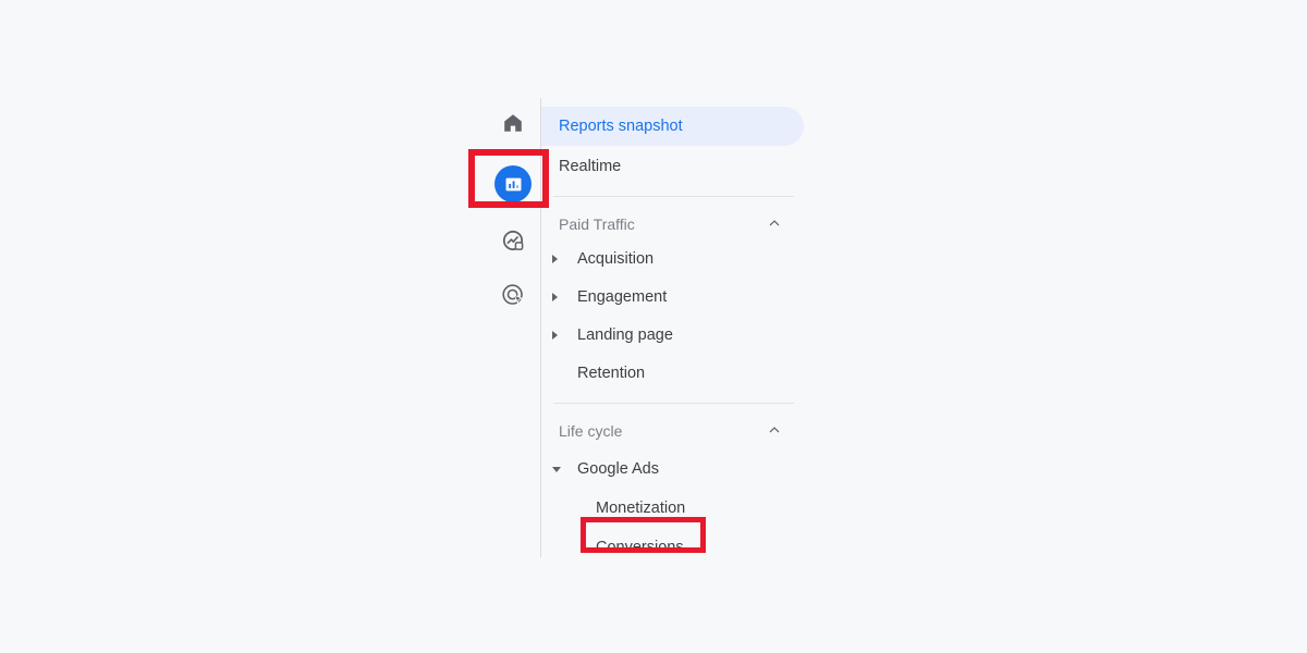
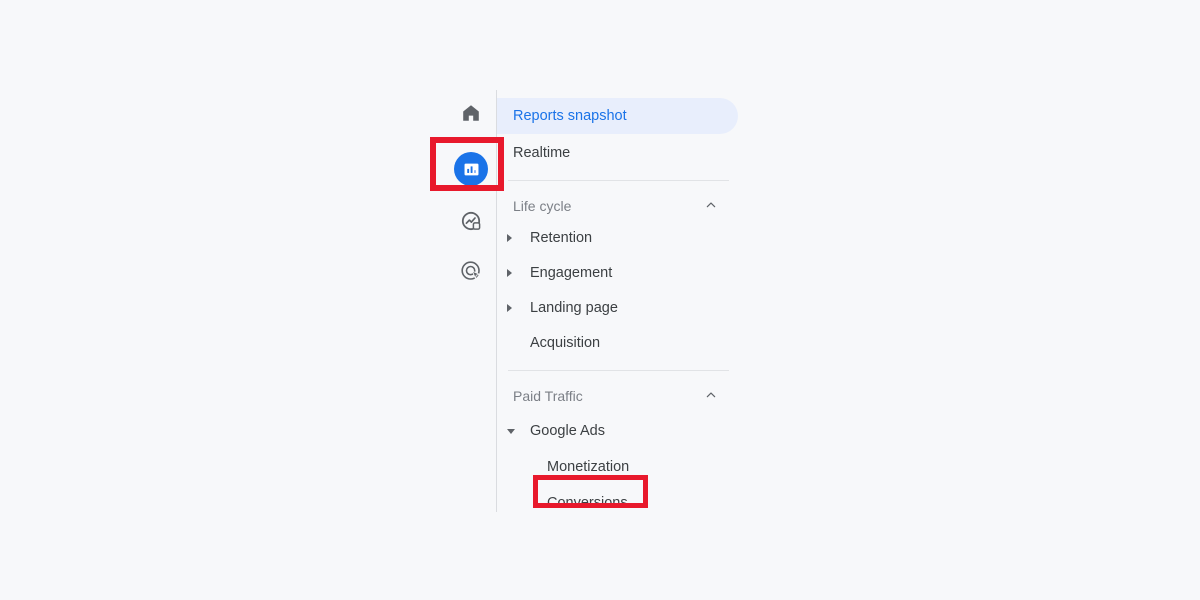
  Reports snapshot
  Realtime
- Paid Traffic
+ Life cycle
- Acquisition
+ Retention
  Engagement
  Landing page
- Retention
+ Acquisition
- Life cycle
+ Paid Traffic
  Google Ads
  Monetization
  Conversions
